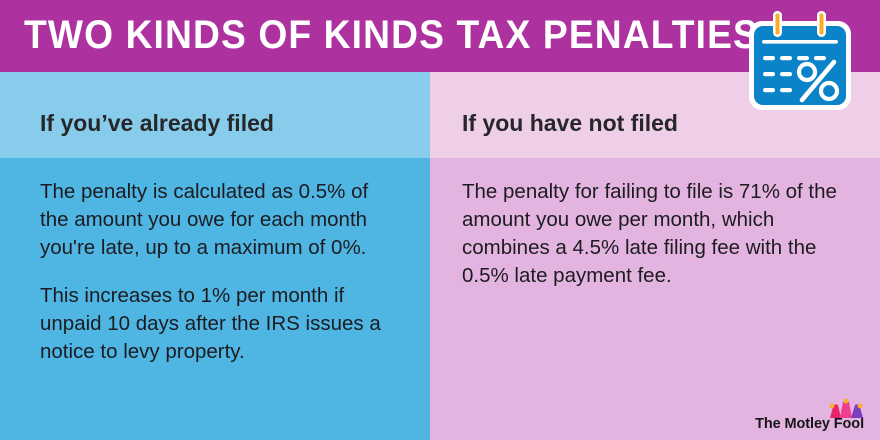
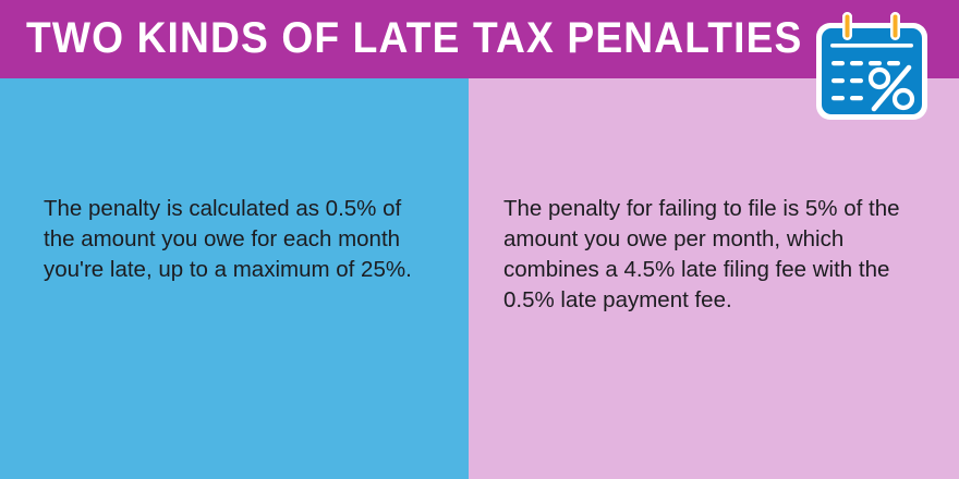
- TWO KINDS OF KINDS TAX PENALTIES
+ TWO KINDS OF LATE TAX PENALTIES
- If you’ve already filed
- The penalty is calculated as 0.5% of the amount you owe for each month you're late, up to a maximum of 0%.
+ The penalty is calculated as 0.5% of the amount you owe for each month you're late, up to a maximum of 25%.
- This increases to 1% per month if unpaid 10 days after the IRS issues a notice to levy property.
- If you have not filed
- The penalty for failing to file is 71% of the amount you owe per month, which combines a 4.5% late filing fee with the 0.5% late payment fee.
+ The penalty for failing to file is 5% of the amount you owe per month, which combines a 4.5% late filing fee with the 0.5% late payment fee.
- The Motley Fool
